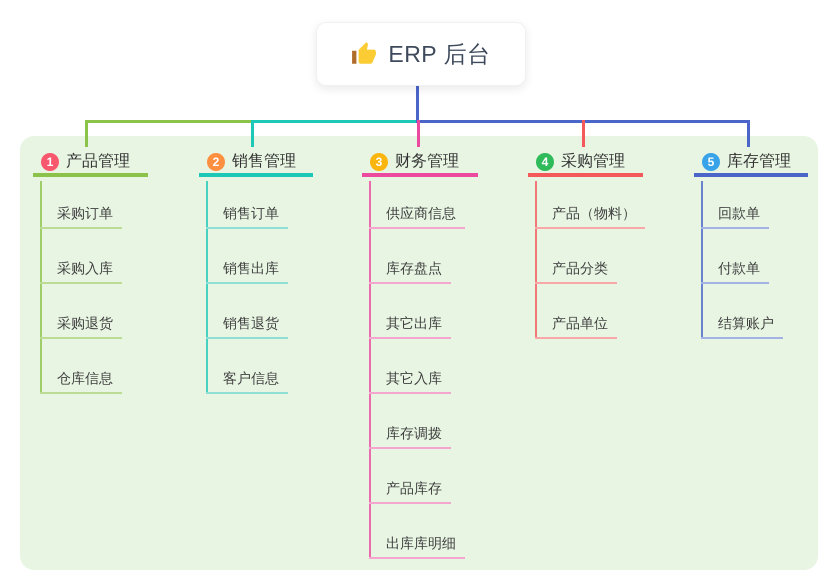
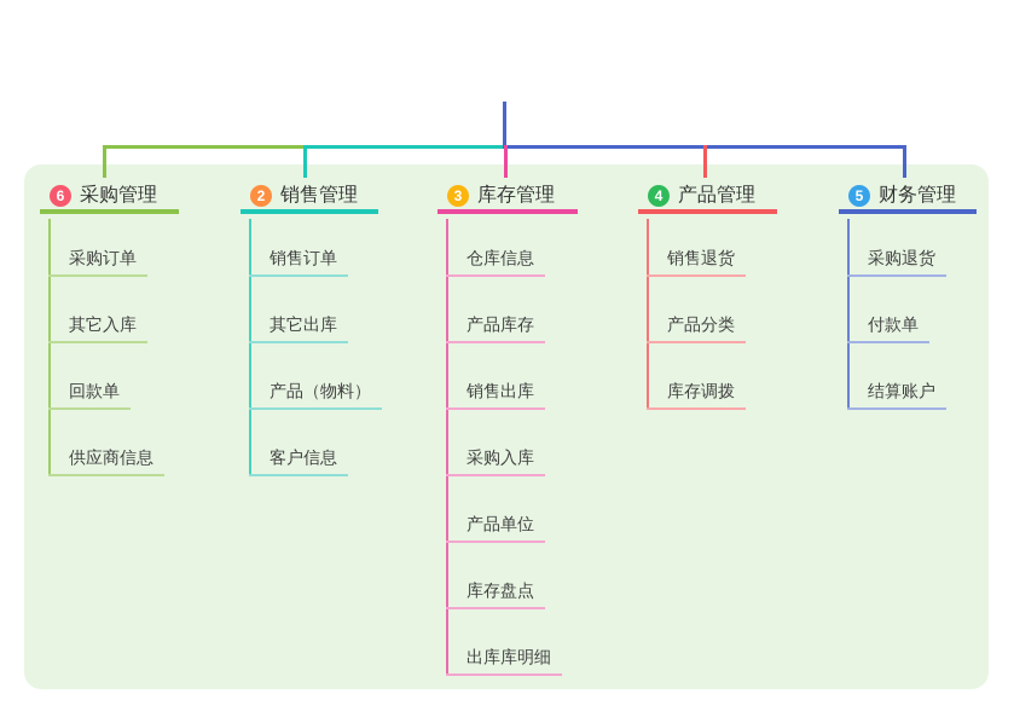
- ERP 后台
- 1
+ 6
- 产品管理
+ 采购管理
  采购订单
- 采购入库
+ 其它入库
- 采购退货
+ 回款单
- 仓库信息
+ 供应商信息
  2
  销售管理
  销售订单
- 销售出库
+ 其它出库
- 销售退货
+ 产品（物料）
  客户信息
  3
- 财务管理
+ 库存管理
- 供应商信息
+ 仓库信息
- 库存盘点
+ 产品库存
- 其它出库
+ 销售出库
- 其它入库
+ 采购入库
- 库存调拨
+ 产品单位
- 产品库存
+ 库存盘点
  出库库明细
  4
- 采购管理
+ 产品管理
- 产品（物料）
+ 销售退货
  产品分类
- 产品单位
+ 库存调拨
  5
- 库存管理
+ 财务管理
- 回款单
+ 采购退货
  付款单
  结算账户
